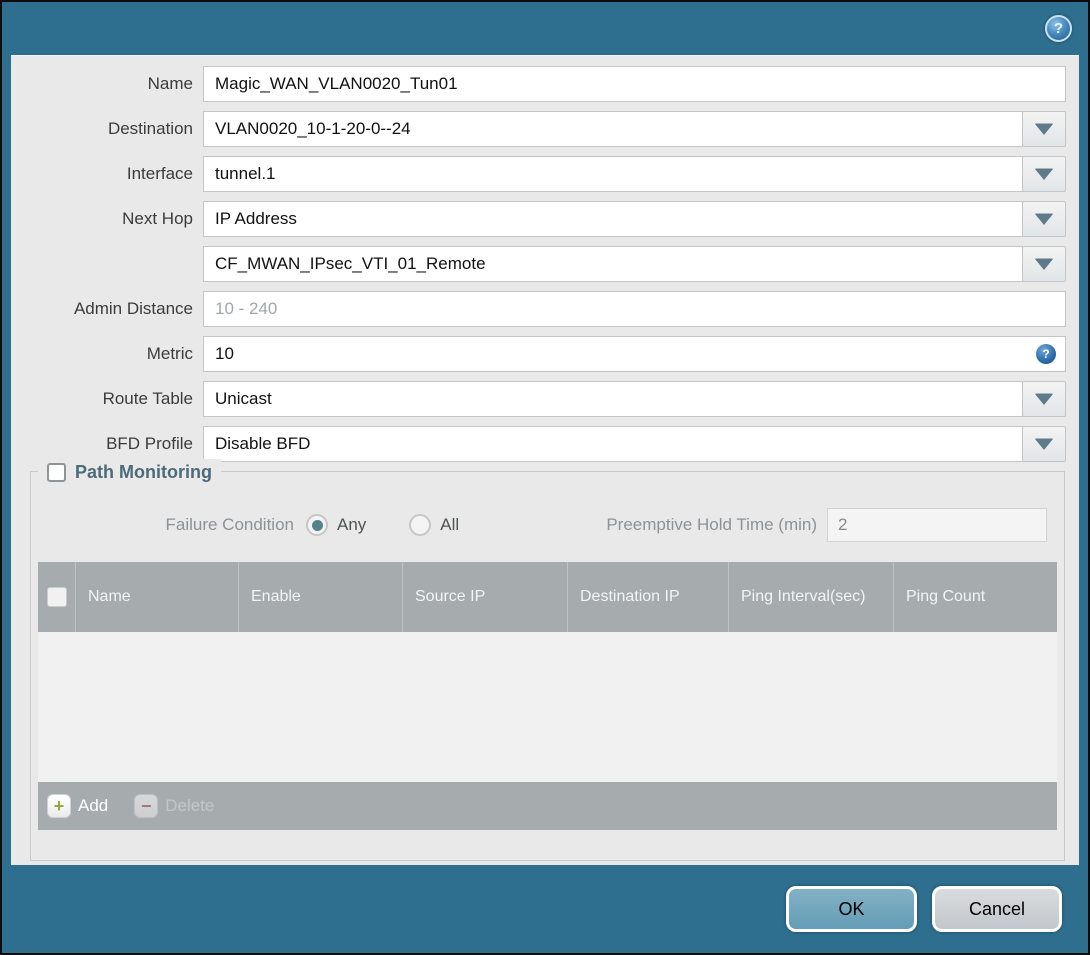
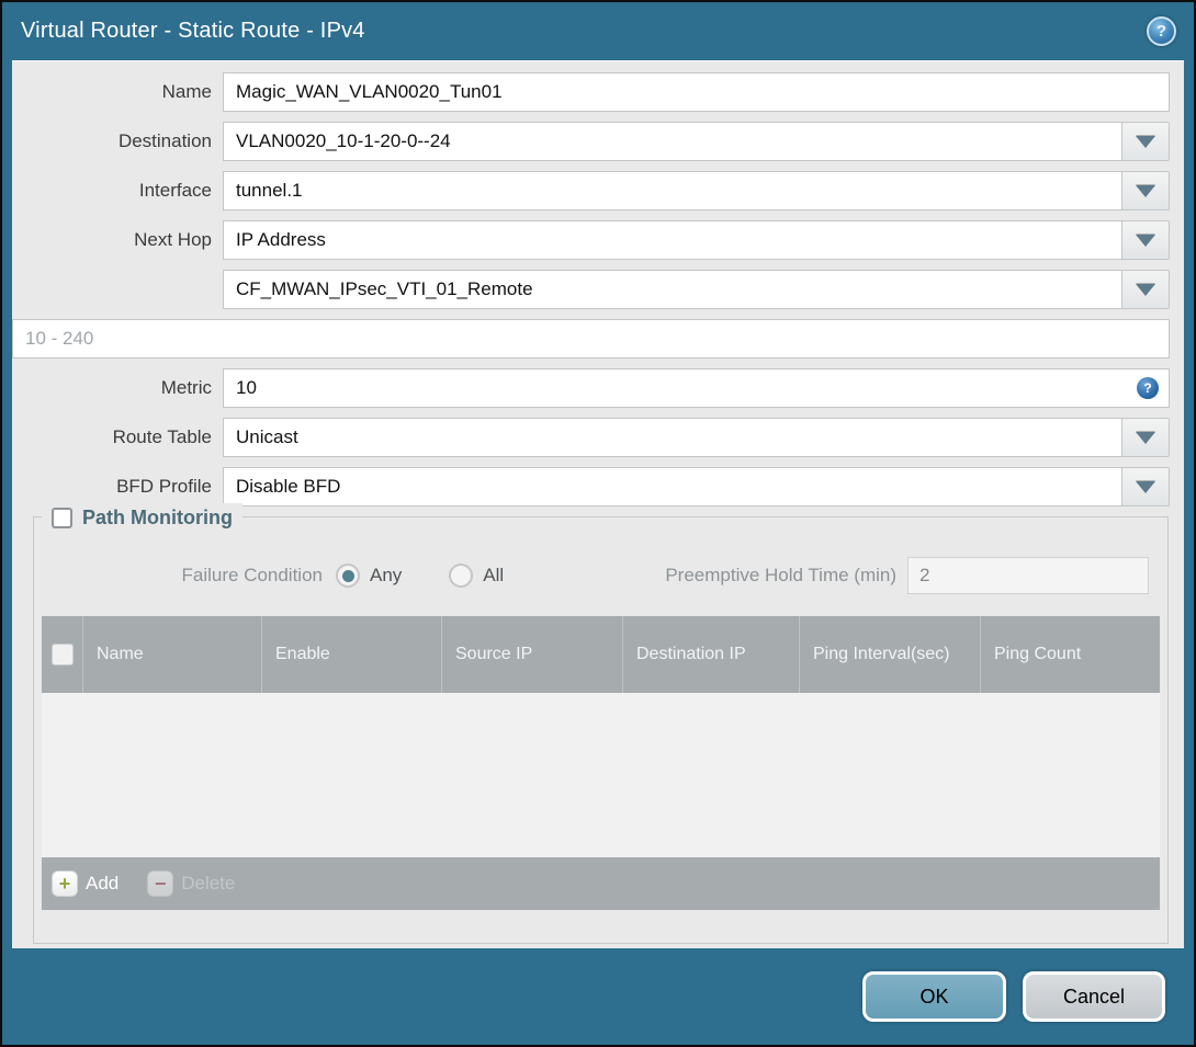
+ Virtual Router - Static Route - IPv4
  ?
  Name
  Magic_WAN_VLAN0020_Tun01
  Destination
  VLAN0020_10-1-20-0--24
  Interface
  tunnel.1
  Next Hop
  IP Address
  CF_MWAN_IPsec_VTI_01_Remote
- Admin Distance
  10 - 240
  Metric
  10
  ?
  Route Table
  Unicast
  BFD Profile
  Disable BFD
  Path Monitoring
  Failure Condition
  Any
  All
  Preemptive Hold Time (min)
  2
  Name
  Enable
  Source IP
  Destination IP
  Ping Interval(sec)
  Ping Count
  +
  Add
  −
  Delete
  OK
  Cancel
